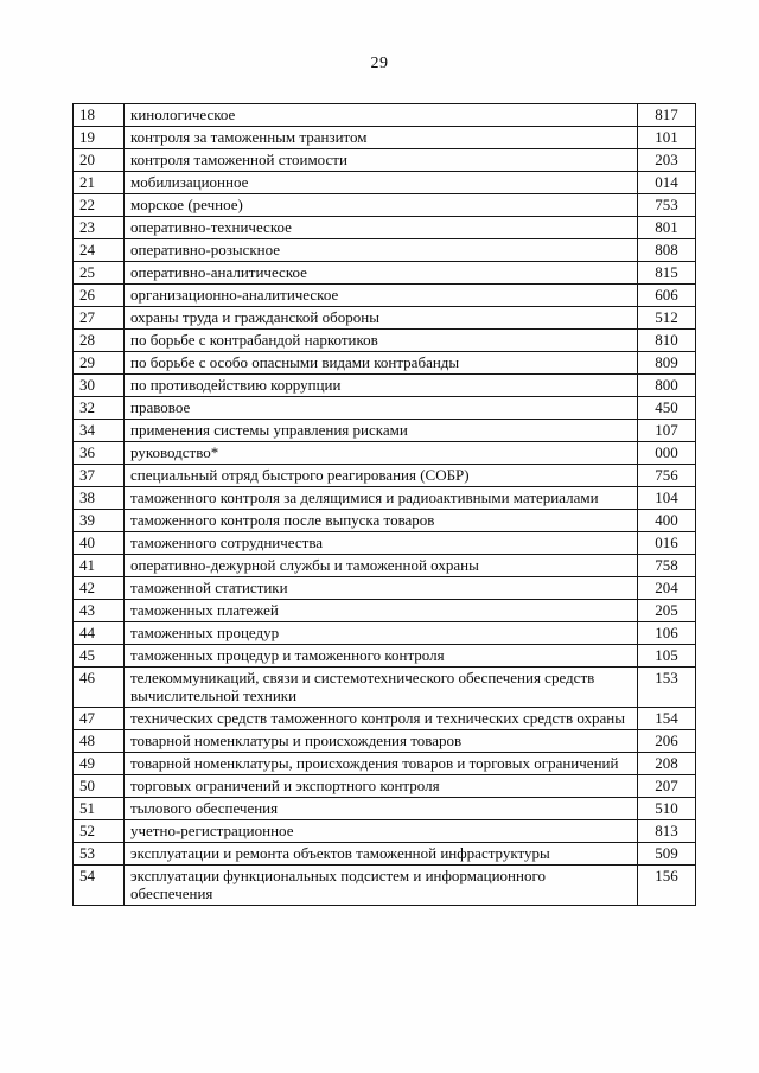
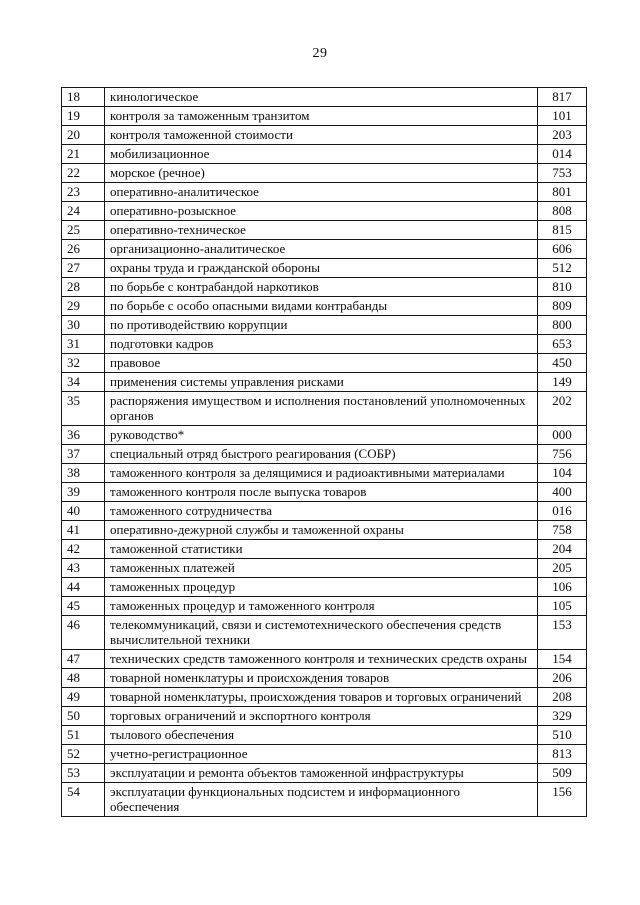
  29
  18	кинологическое	817
  19	контроля за таможенным транзитом	101
  20	контроля таможенной стоимости	203
  21	мобилизационное	014
  22	морское (речное)	753
- 23	оперативно-техническое	801
+ 23	оперативно-аналитическое	801
  24	оперативно-розыскное	808
- 25	оперативно-аналитическое	815
+ 25	оперативно-техническое	815
  26	организационно-аналитическое	606
  27	охраны труда и гражданской обороны	512
  28	по борьбе с контрабандой наркотиков	810
  29	по борьбе с особо опасными видами контрабанды	809
  30	по противодействию коррупции	800
+ 31	подготовки кадров	653
  32	правовое	450
- 34	применения системы управления рисками	107
+ 34	применения системы управления рисками	149
+ 35	распоряжения имуществом и исполнения постановлений уполномоченных органов	202
  36	руководство*	000
  37	специальный отряд быстрого реагирования (СОБР)	756
  38	таможенного контроля за делящимися и радиоактивными материалами	104
  39	таможенного контроля после выпуска товаров	400
  40	таможенного сотрудничества	016
  41	оперативно-дежурной службы и таможенной охраны	758
  42	таможенной статистики	204
  43	таможенных платежей	205
  44	таможенных процедур	106
  45	таможенных процедур и таможенного контроля	105
  46	телекоммуникаций, связи и системотехнического обеспечения средств вычислительной техники	153
  47	технических средств таможенного контроля и технических средств охраны	154
  48	товарной номенклатуры и происхождения товаров	206
  49	товарной номенклатуры, происхождения товаров и торговых ограничений	208
- 50	торговых ограничений и экспортного контроля	207
+ 50	торговых ограничений и экспортного контроля	329
  51	тылового обеспечения	510
  52	учетно-регистрационное	813
  53	эксплуатации и ремонта объектов таможенной инфраструктуры	509
  54	эксплуатации функциональных подсистем и информационного обеспечения	156
